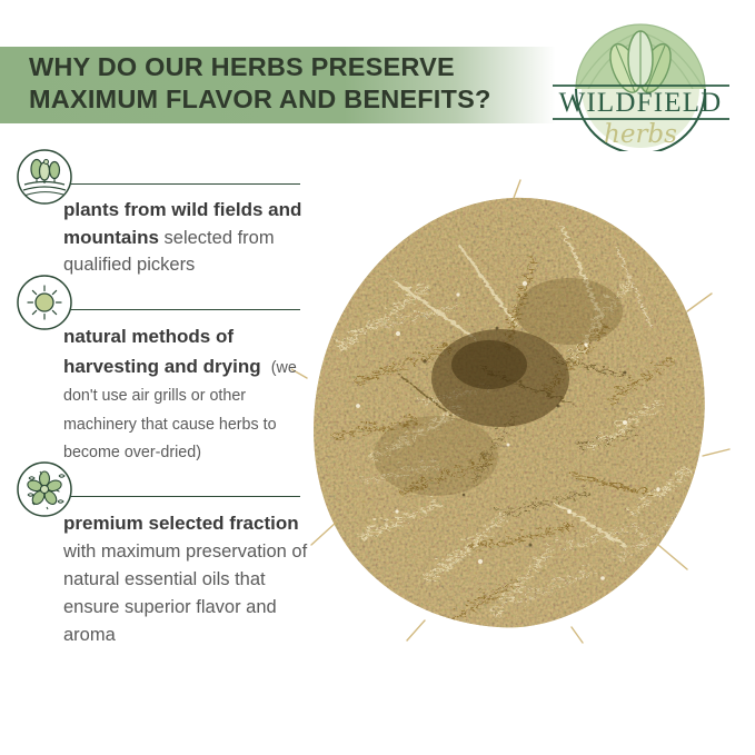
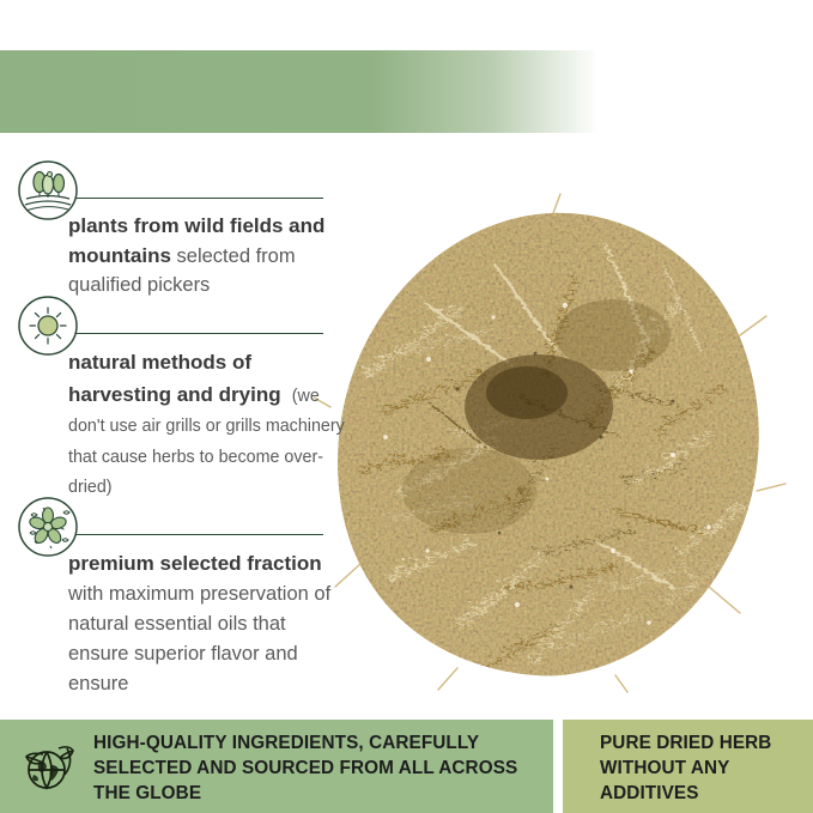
- WHY DO OUR HERBS PRESERVE MAXIMUM FLAVOR AND BENEFITS?
- WILDFIELD
- herbs
  plants from wild fields and mountains selected from qualified pickers
- natural methods of harvesting and drying (we don't use air grills or other machinery that cause herbs to become over-dried)
+ natural methods of harvesting and drying (we don't use air grills or grills machinery that cause herbs to become over-dried)
- premium selected fraction with maximum preservation of natural essential oils that ensure superior flavor and aroma
+ premium selected fraction with maximum preservation of natural essential oils that ensure superior flavor and ensure
+ HIGH-QUALITY INGREDIENTS, CAREFULLY SELECTED AND SOURCED FROM ALL ACROSS THE GLOBE
+ PURE DRIED HERB WITHOUT ANY ADDITIVES
